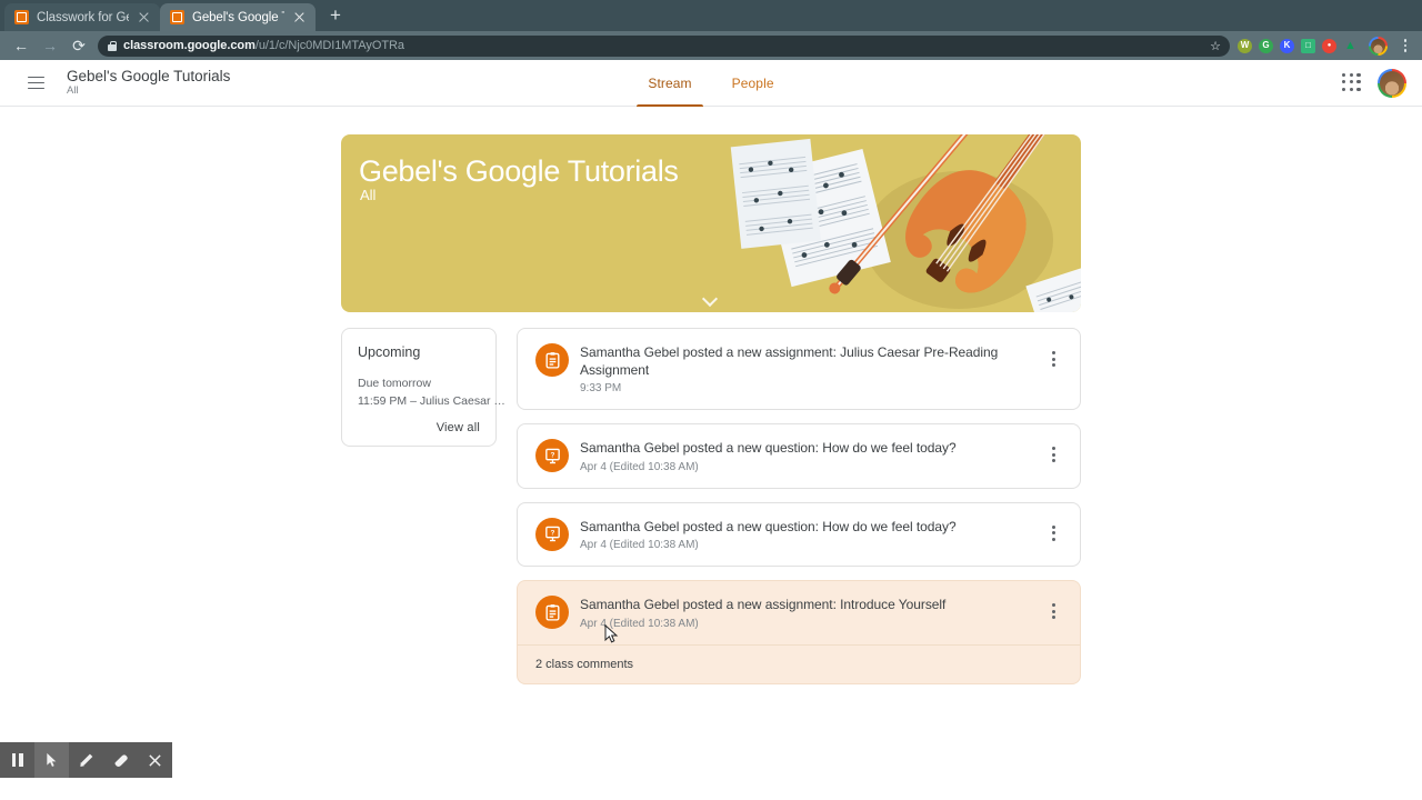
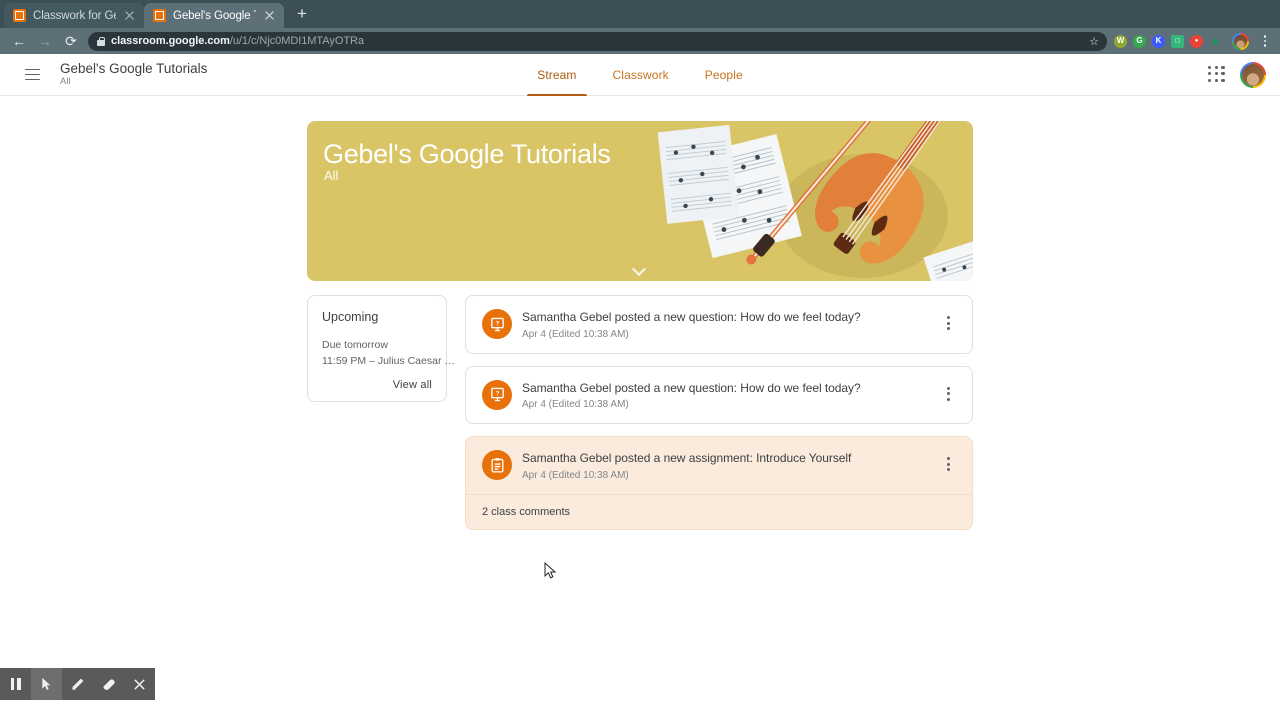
  +
  ←
  →
  ⟳
  classroom.google.com/u/1/c/Njc0MDI1MTAyOTRa
  ☆
  W
  G
  K
  □
  ▲
  Gebel's Google Tutorials
  All
  Stream
+ Classwork
  People
  Gebel's Google Tutorials
  All
  Upcoming
  Due tomorrow
  11:59 PM – Julius Caesar …
  View all
- Samantha Gebel posted a new assignment: Julius Caesar Pre-Reading Assignment
- 9:33 PM
  Samantha Gebel posted a new question: How do we feel today?
  Apr 4 (Edited 10:38 AM)
  Samantha Gebel posted a new question: How do we feel today?
  Apr 4 (Edited 10:38 AM)
  Samantha Gebel posted a new assignment: Introduce Yourself
  Apr 4 (Edited 10:38 AM)
  2 class comments
